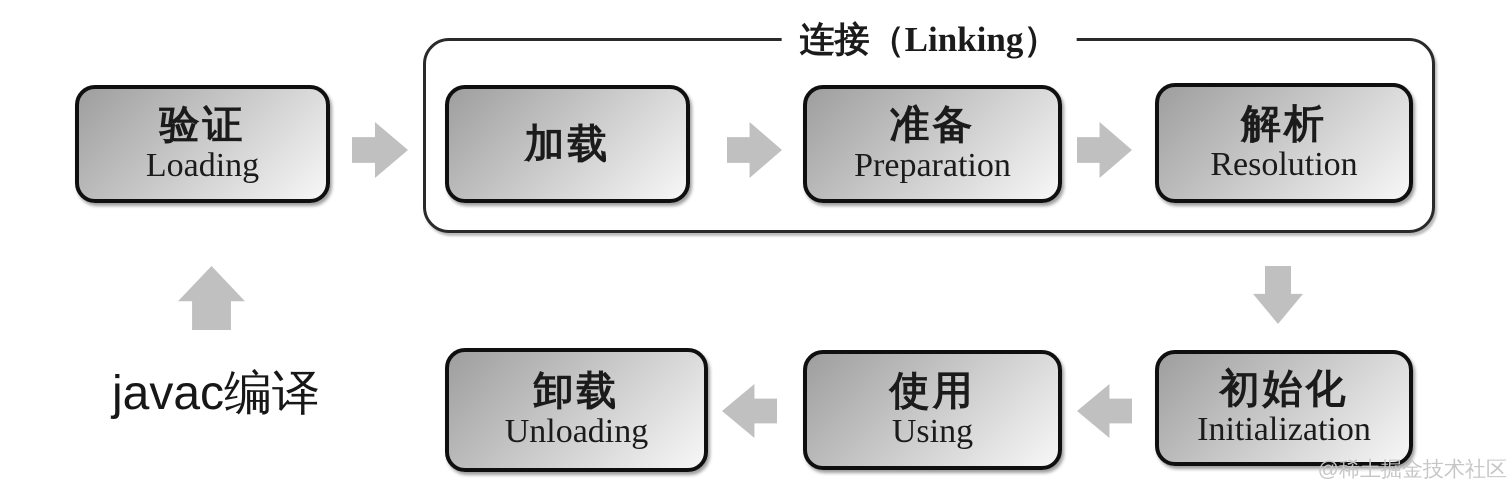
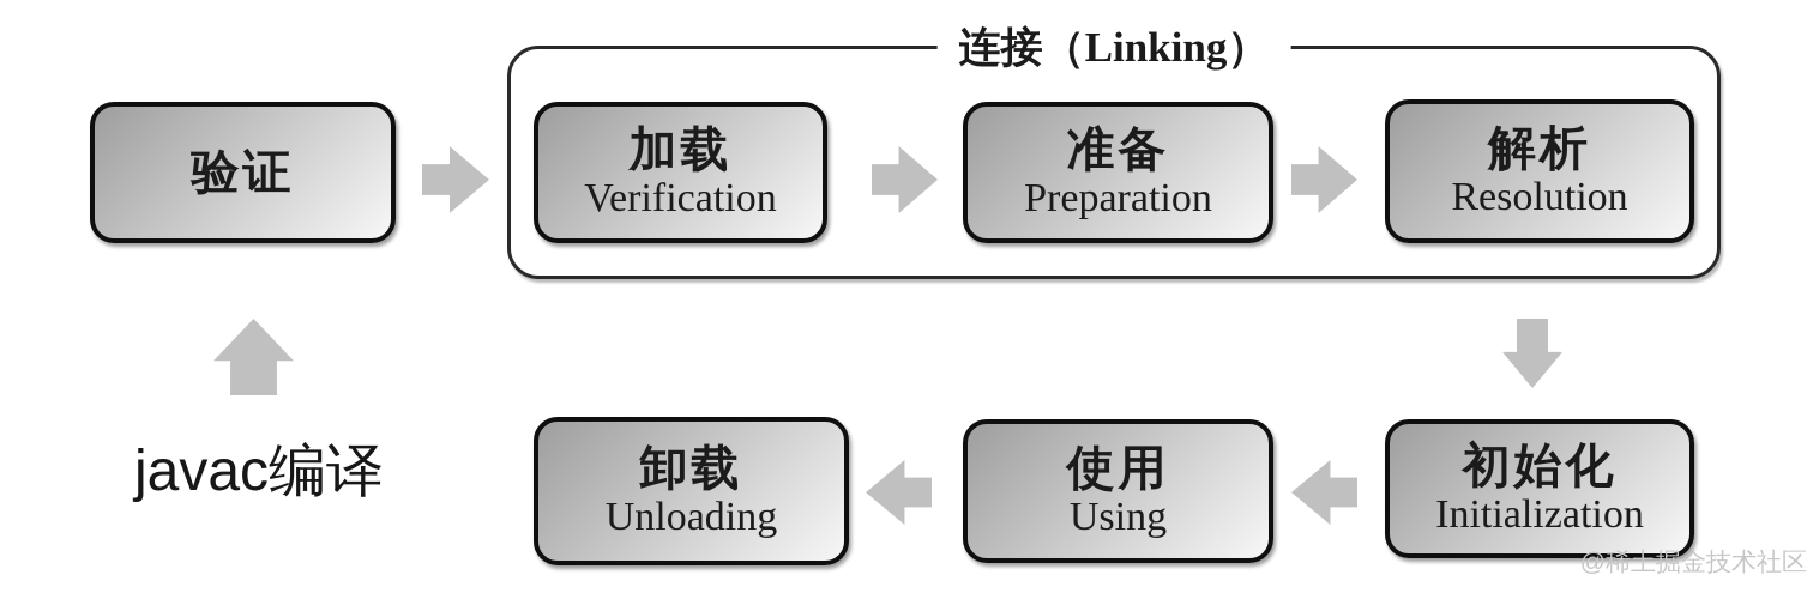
  连接（Linking）
  验证
- Loading
  加载
+ Verification
  准备
  Preparation
  解析
  Resolution
  初始化
  Initialization
  使用
  Using
  卸载
  Unloading
  javac编译
  @稀土掘金技术社区
